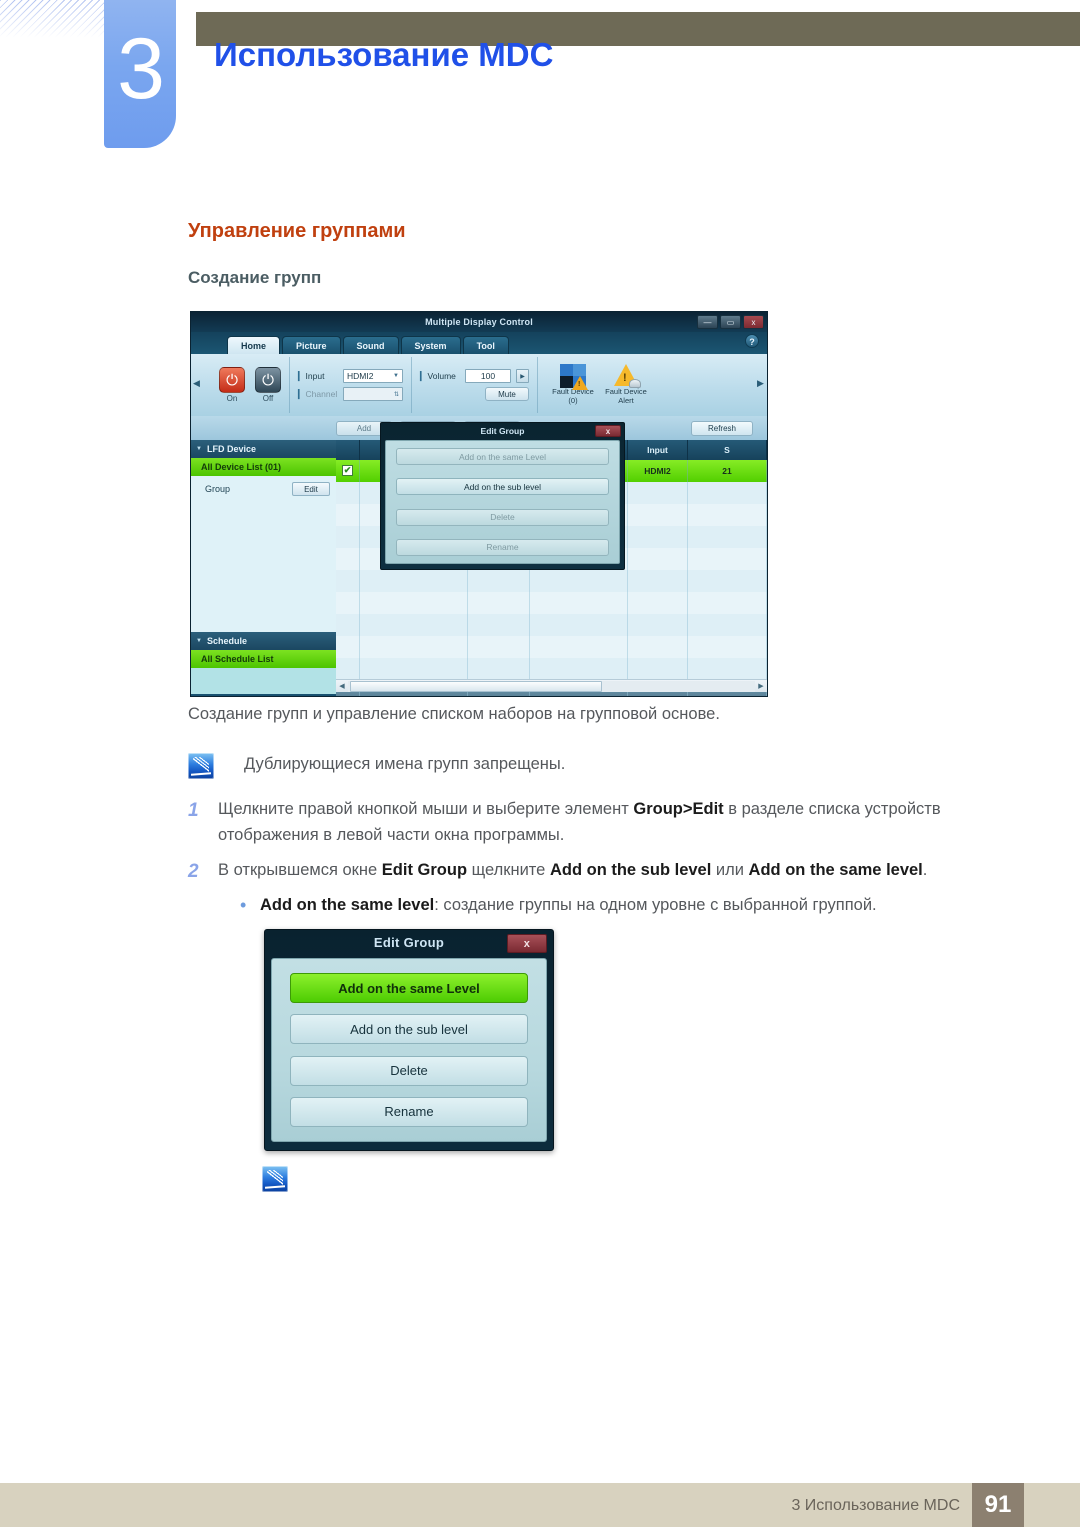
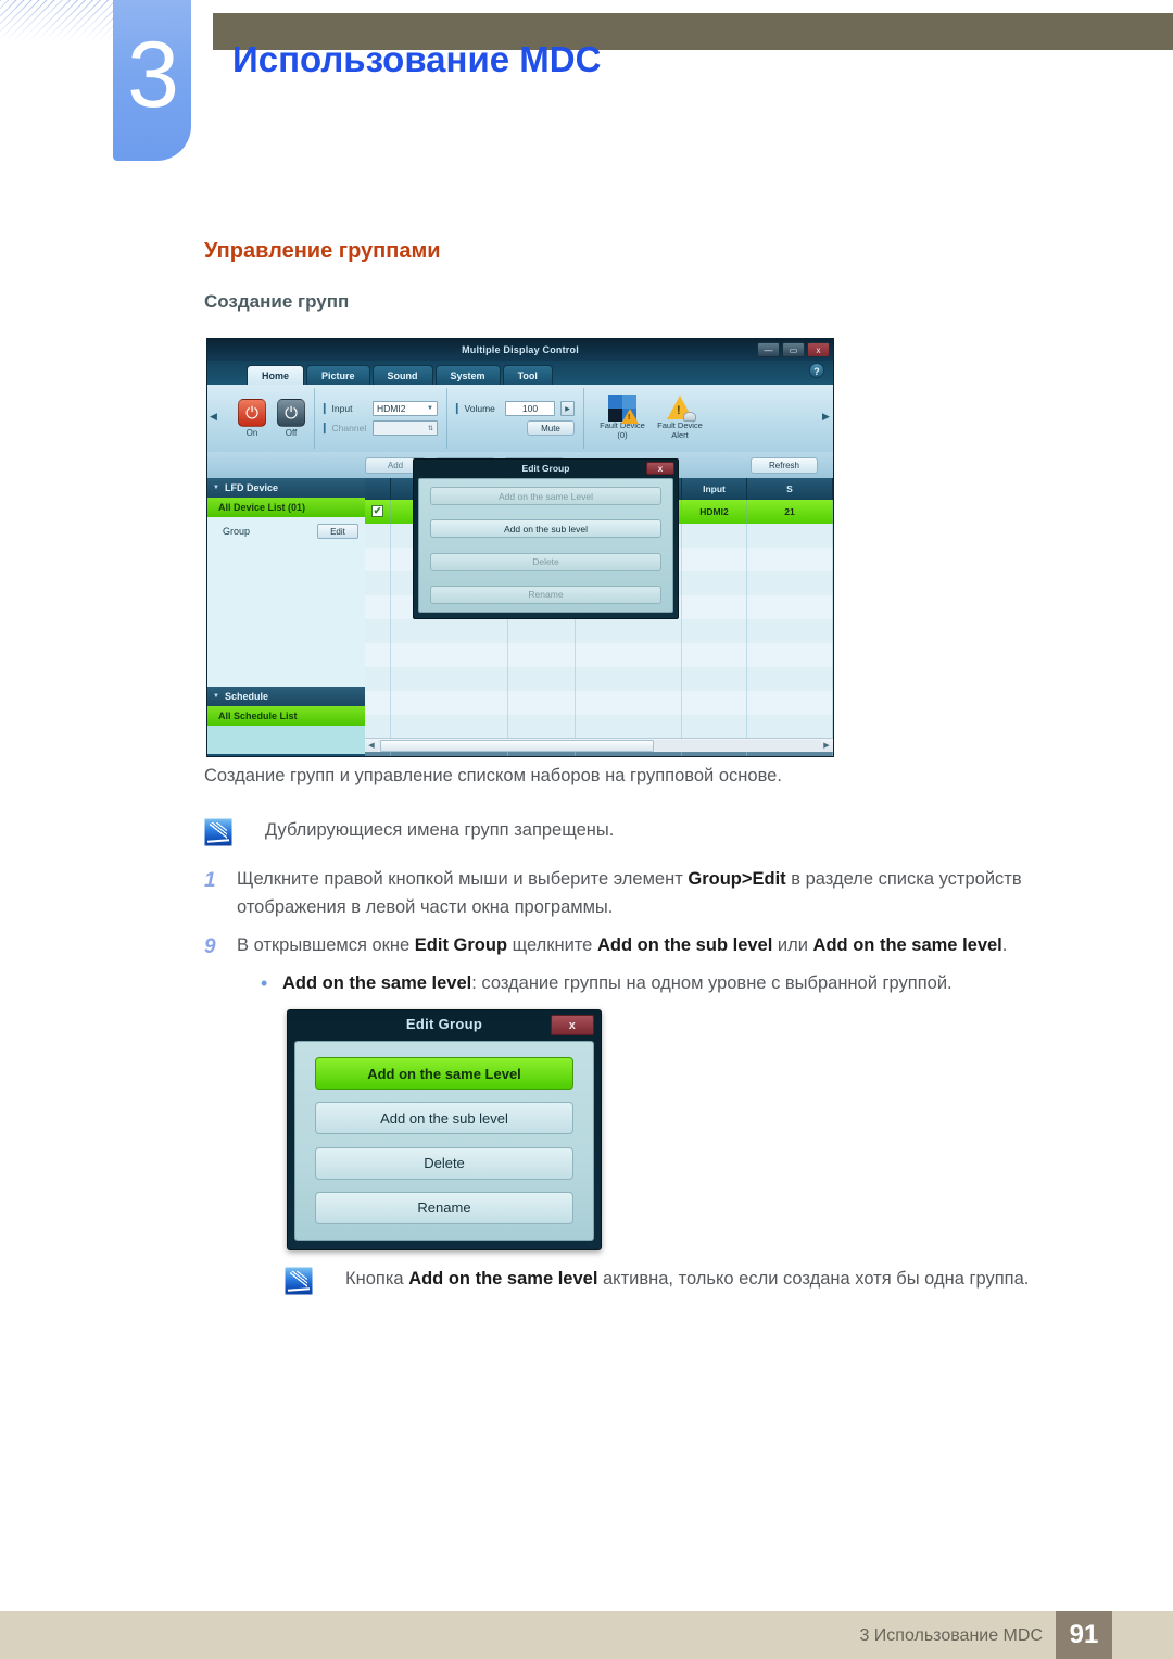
  3
  Использование MDC
  Управление группами
  Создание групп
  Multiple Display Control
  —
  ▭
  x
  Home
  Picture
  Sound
  System
  Tool
  ?
  ◀
  ▶
  ⏻
  On
  ⏻
  Off
  Input
  HDMI2
  Channel
  Volume
  100
  Mute
  Fault Device
  (0)
  Fault Device
  Alert
  Add
  Refresh
  LFD Device
  All Device List (01)
  Group
  Edit
  Schedule
  All Schedule List
  Input
  S
  ✔
  HDMI2
  21
  Edit Group
  x
  Add on the same Level
  Add on the sub level
  Delete
  Rename
  Создание групп и управление списком наборов на групповой основе.
  Дублирующиеся имена групп запрещены.
  1
  Щелкните правой кнопкой мыши и выберите элемент Group>Edit в разделе списка устройств отображения в левой части окна программы.
- 2
+ 9
  В открывшемся окне Edit Group щелкните Add on the sub level или Add on the same level.
  •
  Add on the same level: создание группы на одном уровне с выбранной группой.
  Edit Group
  x
  Add on the same Level
  Add on the sub level
  Delete
  Rename
+ Кнопка Add on the same level активна, только если создана хотя бы одна группа.
  3 Использование MDC
  91
